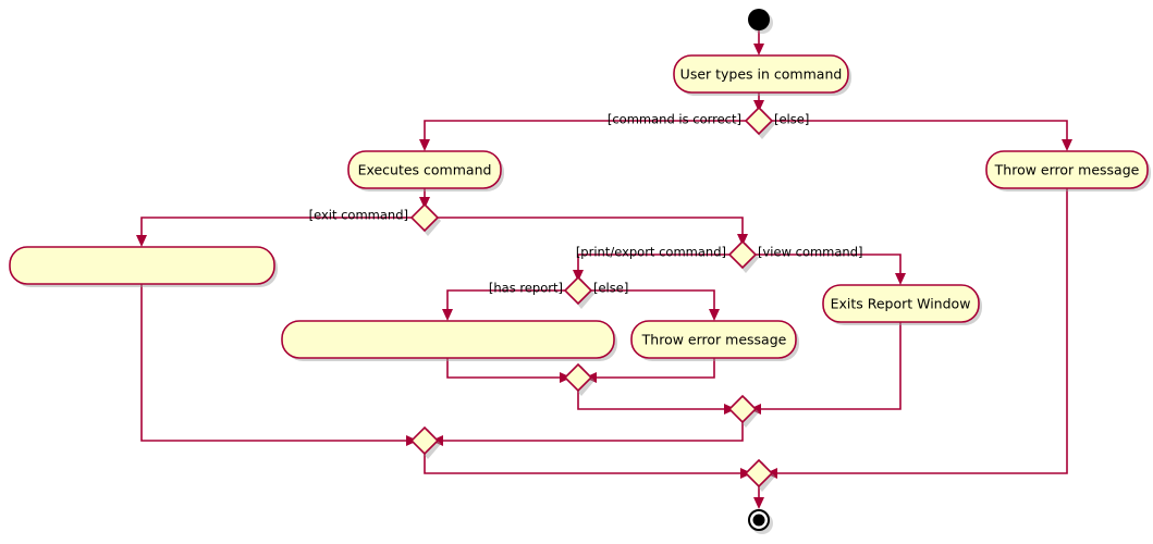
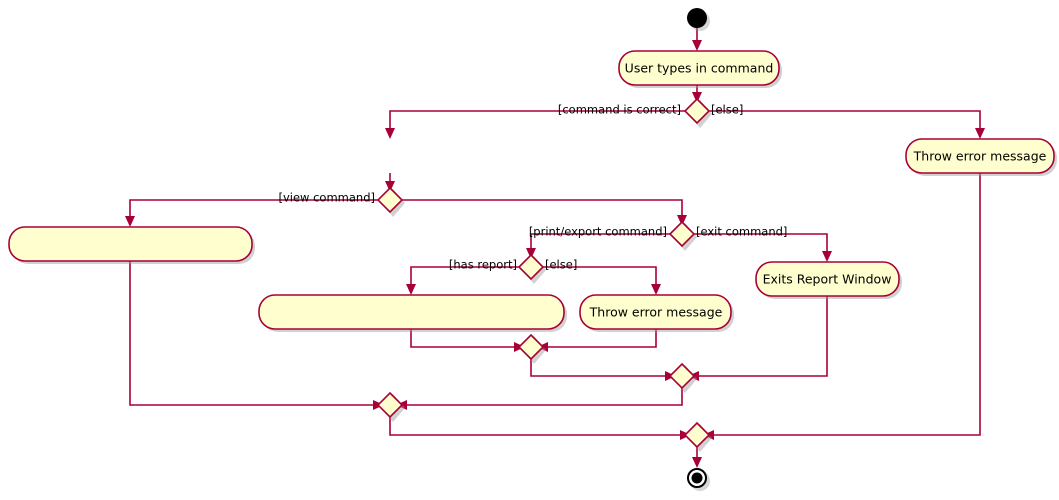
  User types in command
- Executes command
  Throw error message
  Exits Report Window
  Throw error message
  [command is correct]
  [else]
- [exit command]
+ [view command]
  [print/export command]
- [view command]
+ [exit command]
  [has report]
  [else]
